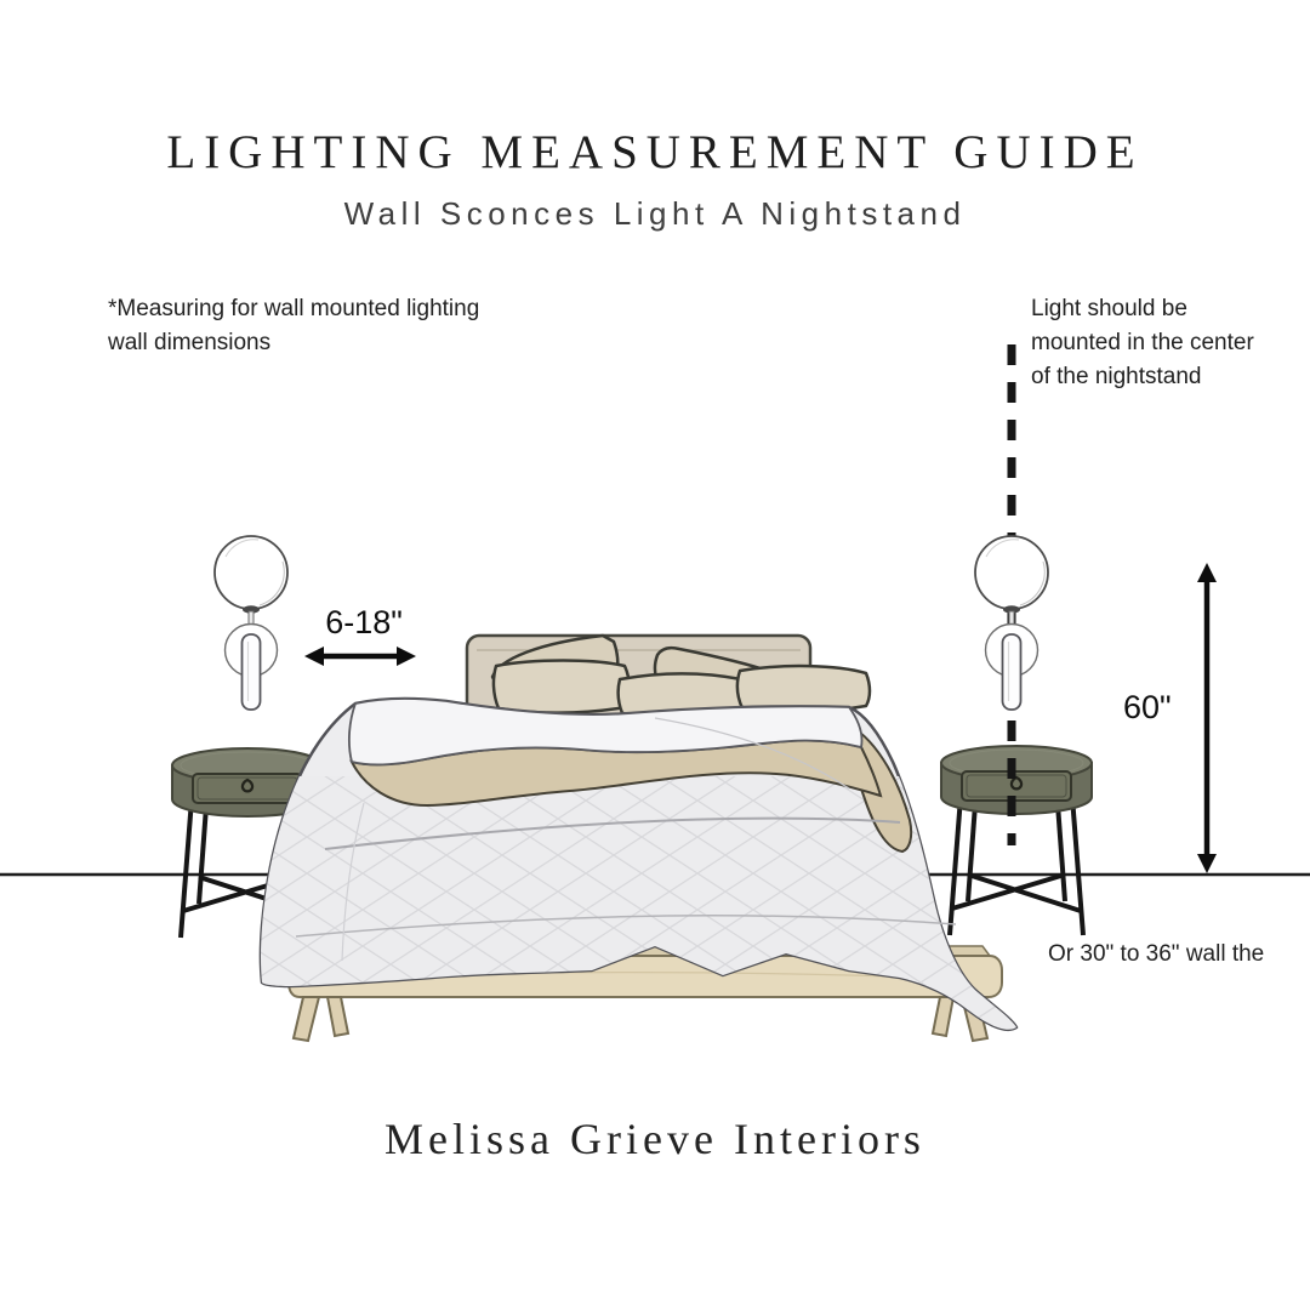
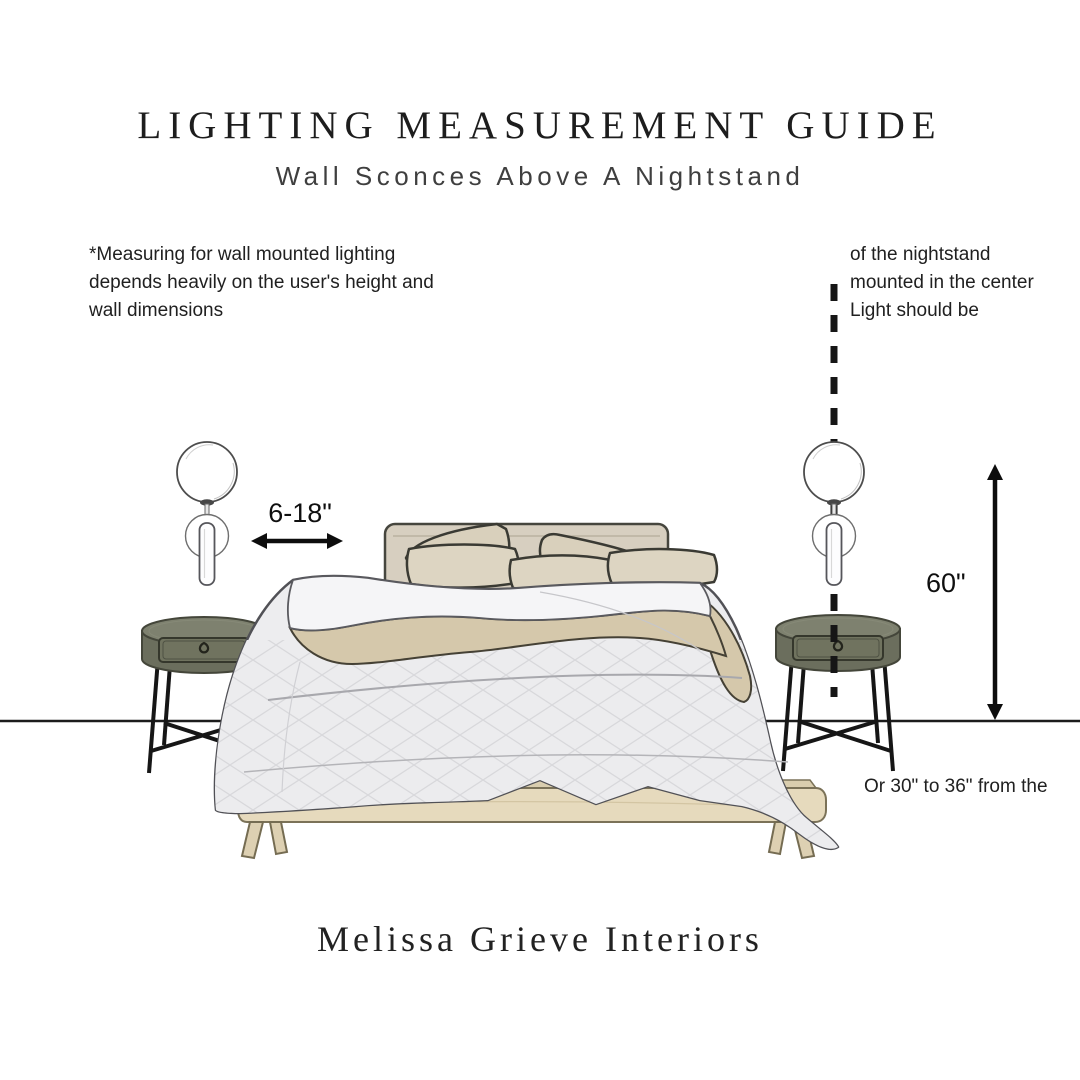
  LIGHTING MEASUREMENT GUIDE
- Wall Sconces Light A Nightstand
+ Wall Sconces Above A Nightstand
  *Measuring for wall mounted lighting
+ depends heavily on the user's height and
  wall dimensions
- Light should be
+ of the nightstand
  mounted in the center
- of the nightstand
+ Light should be
  6-18"
  60"
- Or 30" to 36" wall the
+ Or 30" to 36" from the
  Melissa Grieve Interiors
